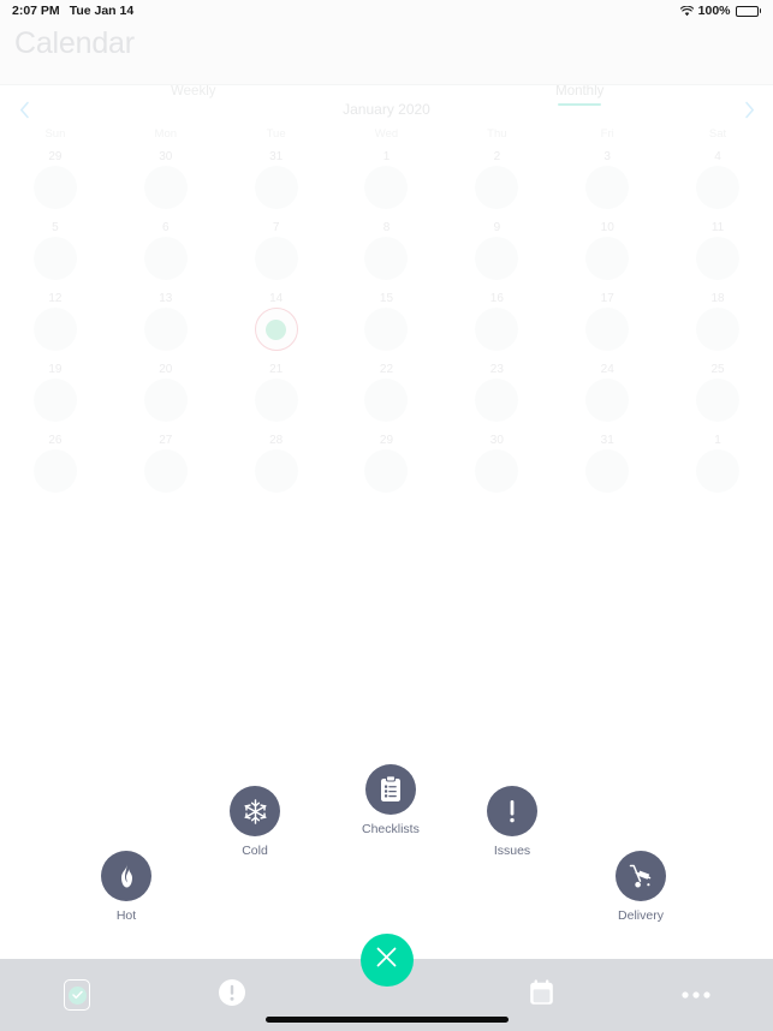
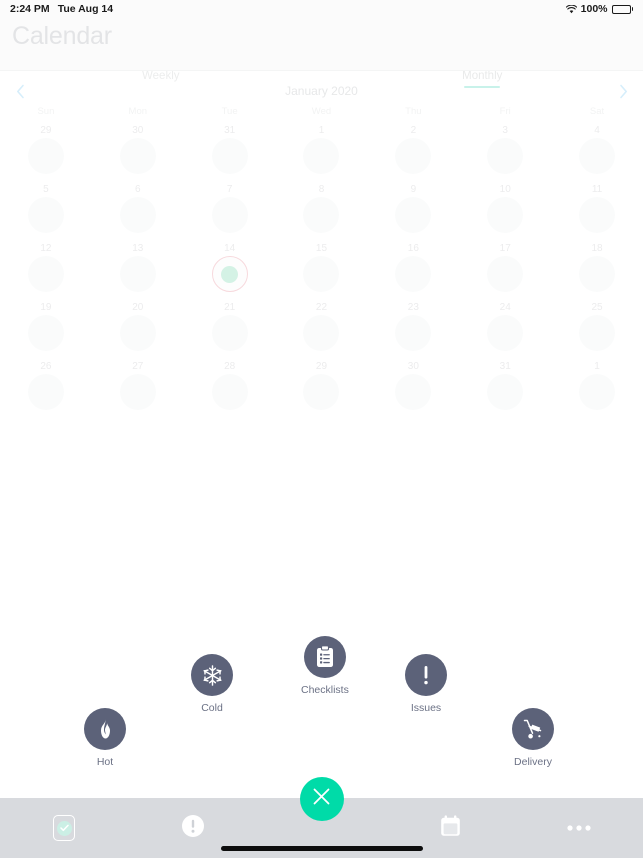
- 2:07 PM
+ 2:24 PM
- Tue Jan 14
+ Tue Aug 14
  100%
  Calendar
  January 2020
  Hot
  Cold
  Checklists
  Issues
  Delivery
